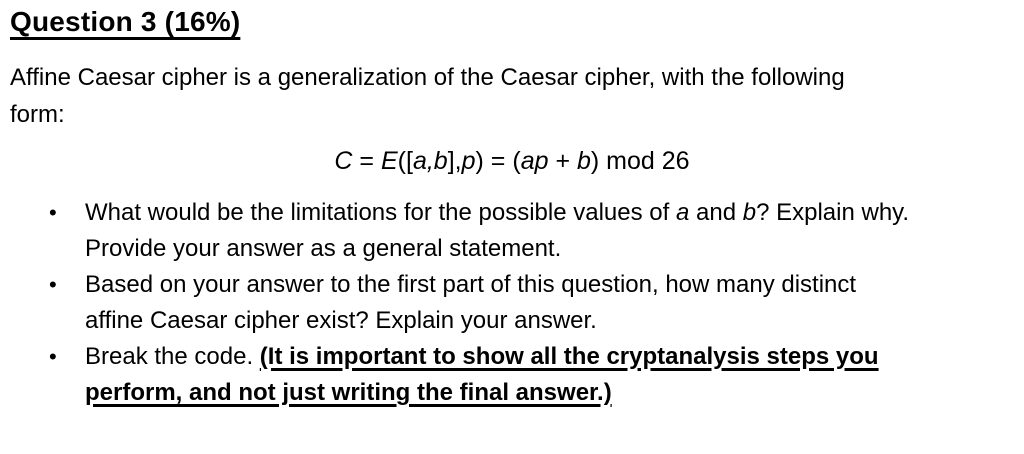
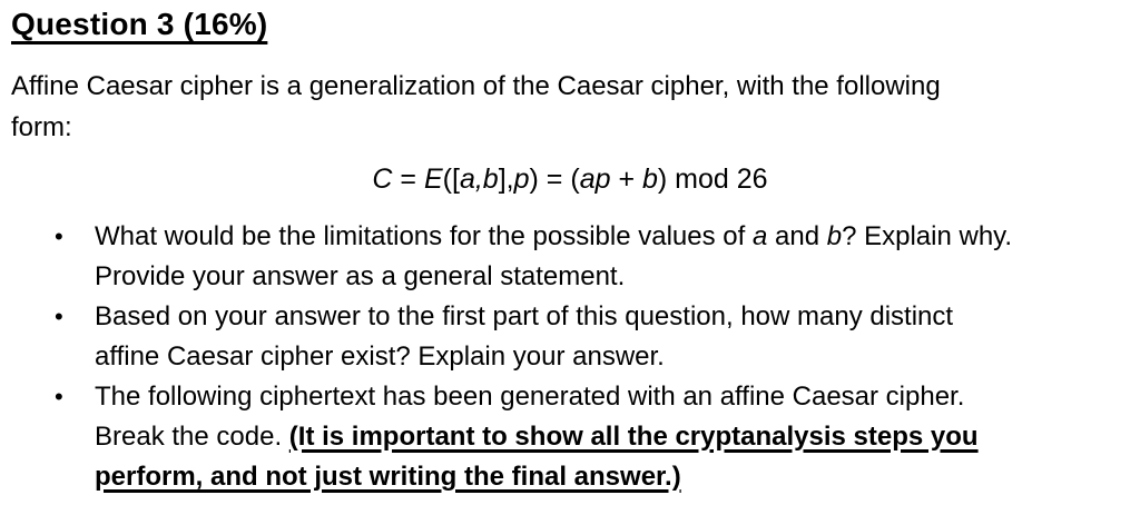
  Question 3 (16%)
  Affine Caesar cipher is a generalization of the Caesar cipher, with the following
  form:
  C = E([a,b],p) = (ap + b) mod 26
  •
  What would be the limitations for the possible values of a and b? Explain why.
  Provide your answer as a general statement.
  •
  Based on your answer to the first part of this question, how many distinct
  affine Caesar cipher exist? Explain your answer.
  •
+ The following ciphertext has been generated with an affine Caesar cipher.
  Break the code. (It is important to show all the cryptanalysis steps you
  perform, and not just writing the final answer.)
